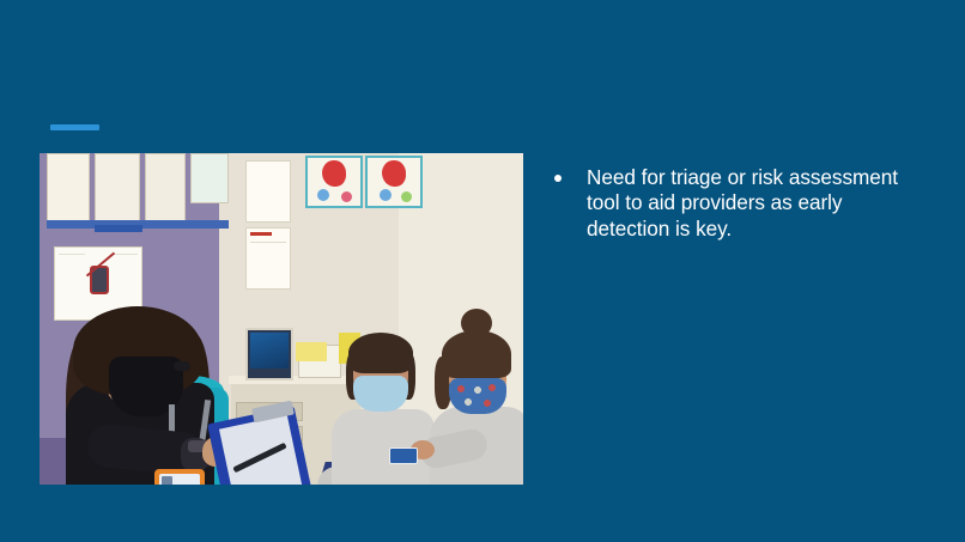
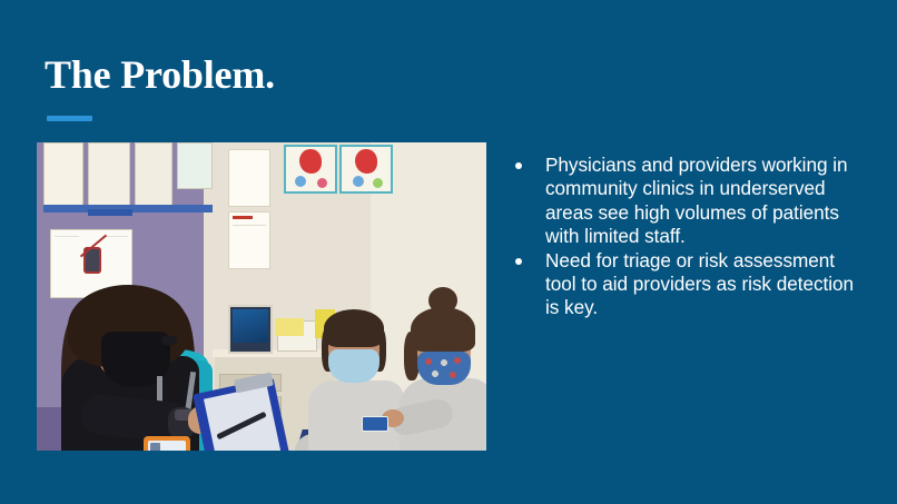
+ The Problem.
+ Physicians and providers working in community clinics in underserved areas see high volumes of patients with limited staff.
- Need for triage or risk assessment tool to aid providers as early detection is key.
+ Need for triage or risk assessment tool to aid providers as risk detection is key.
